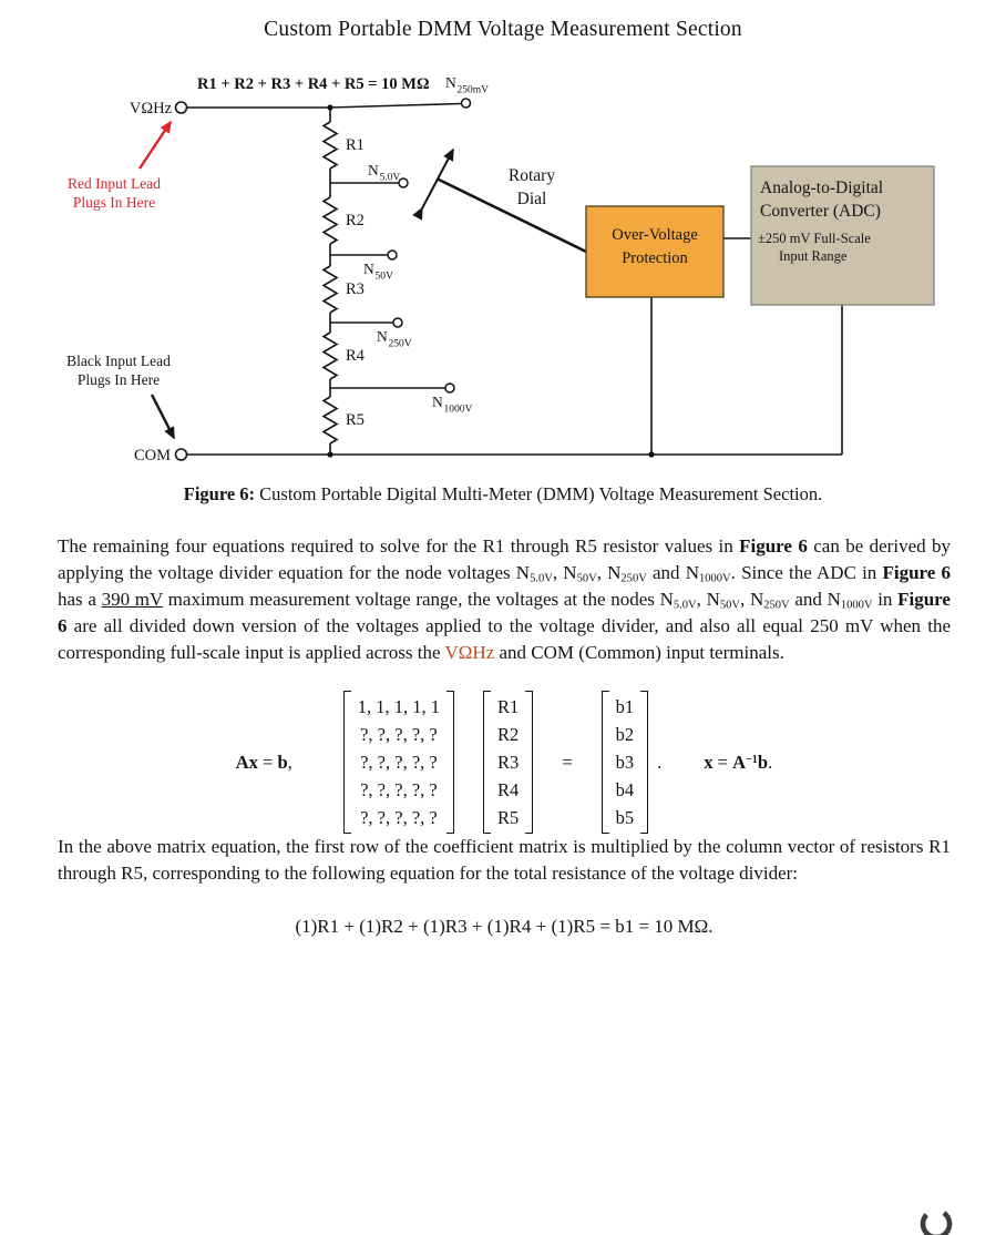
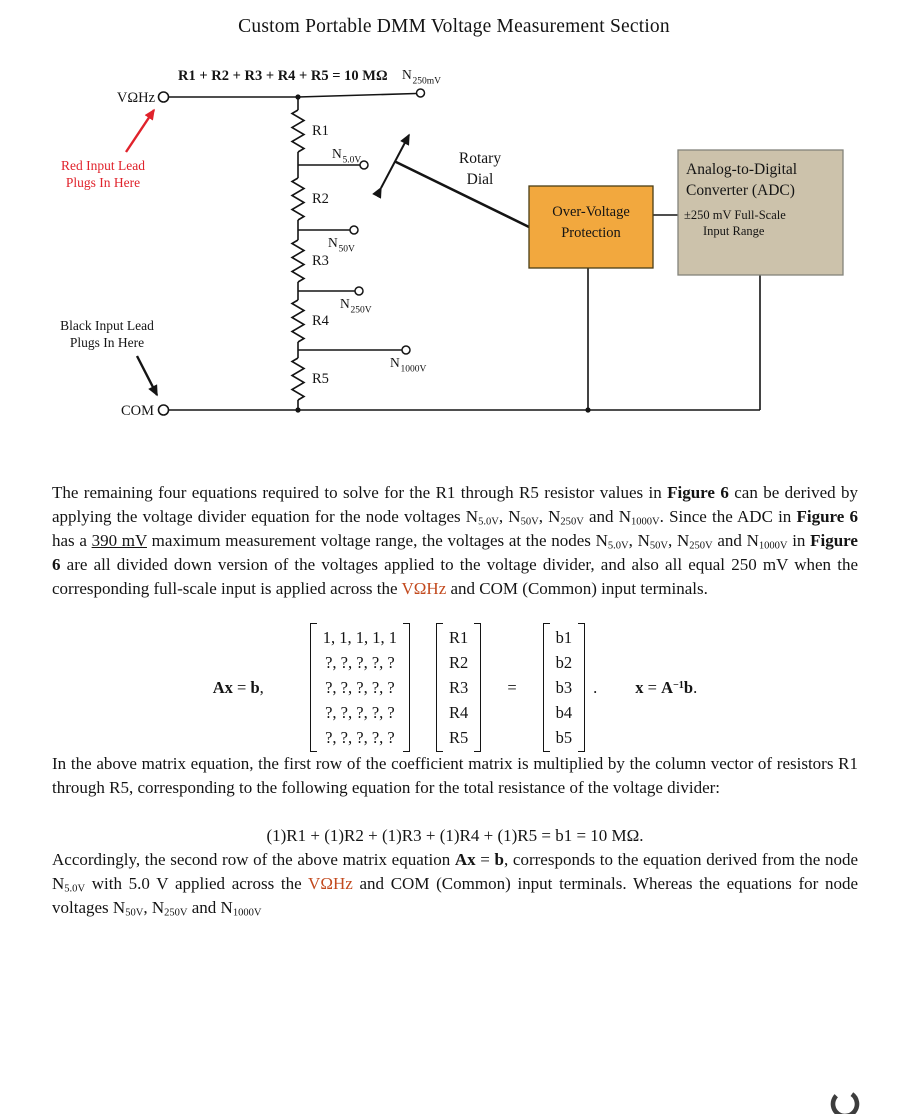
  R1 + R2 + R3 + R4 + R5 = 10 MΩ
  VΩHz
  COM
  R1
  R2
  R3
  R4
  R5
  N
  250mV
  N
  5.0V
  N
  50V
  N
  250V
  N
  1000V
  Rotary
  Dial
  Over-Voltage
  Protection
  Analog-to-Digital
  Converter (ADC)
  ±250 mV Full-Scale
  Input Range
  Red Input Lead
  Plugs In Here
  Black Input Lead
  Plugs In Here
  Custom Portable DMM Voltage Measurement Section
- Figure 6: Custom Portable Digital Multi-Meter (DMM) Voltage Measurement Section.
  The remaining four equations required to solve for the R1 through R5 resistor values in Figure 6 can be derived by applying the voltage divider equation for the node voltages N5.0V, N50V, N250V and N1000V. Since the ADC in Figure 6 has a 390 mV maximum measurement voltage range, the voltages at the nodes N5.0V, N50V, N250V and N1000V in Figure 6 are all divided down version of the voltages applied to the voltage divider, and also all equal 250 mV when the corresponding full-scale input is applied across the VΩHz and COM (Common) input terminals.
  Ax = b,
  1, 1, 1, 1, 1
  ?, ?, ?, ?, ?
  ?, ?, ?, ?, ?
  ?, ?, ?, ?, ?
  ?, ?, ?, ?, ?
  R1
  R2
  R3
  R4
  R5
  =
  b1
  b2
  b3
  b4
  b5
  .
  x = A−1b.
  In the above matrix equation, the first row of the coefficient matrix is multiplied by the column vector of resistors R1 through R5, corresponding to the following equation for the total resistance of the voltage divider:
  (1)R1 + (1)R2 + (1)R3 + (1)R4 + (1)R5 = b1 = 10 MΩ.
+ Accordingly, the second row of the above matrix equation Ax = b, corresponds to the equation derived from the node N5.0V with 5.0 V applied across the VΩHz and COM (Common) input terminals. Whereas the equations for node voltages N50V, N250V and N1000V
